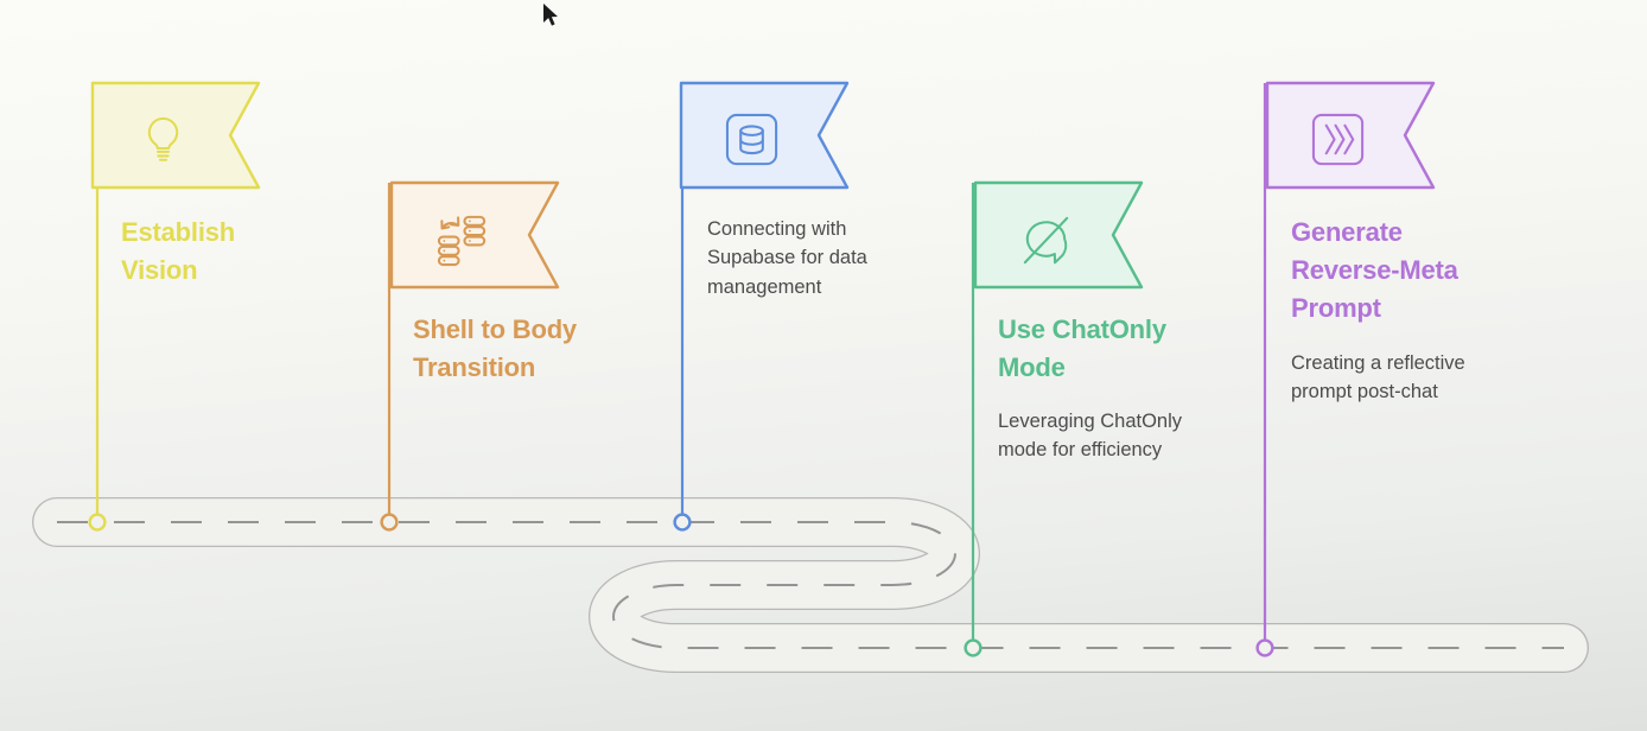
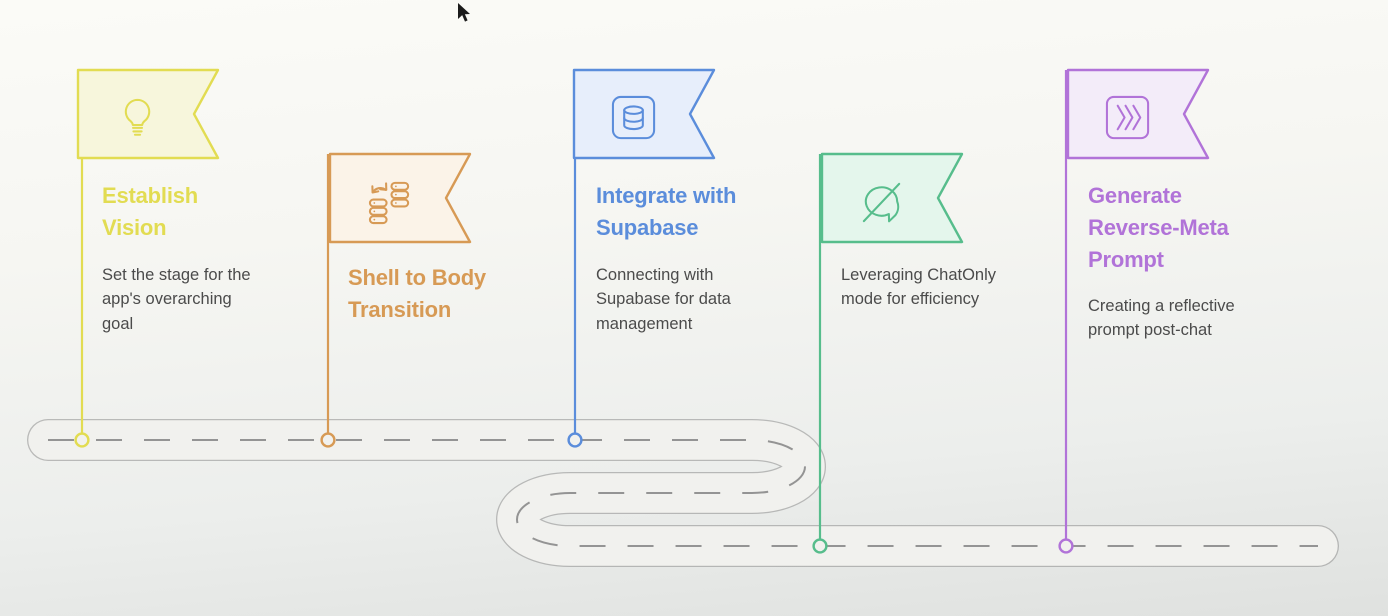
  Establish
  Vision
+ Set the stage for the
+ app's overarching
+ goal
  Shell to Body
  Transition
+ Integrate with
+ Supabase
  Connecting with
  Supabase for data
  management
- Use ChatOnly
- Mode
  Leveraging ChatOnly
  mode for efficiency
  Generate
  Reverse-Meta
  Prompt
  Creating a reflective
  prompt post-chat
